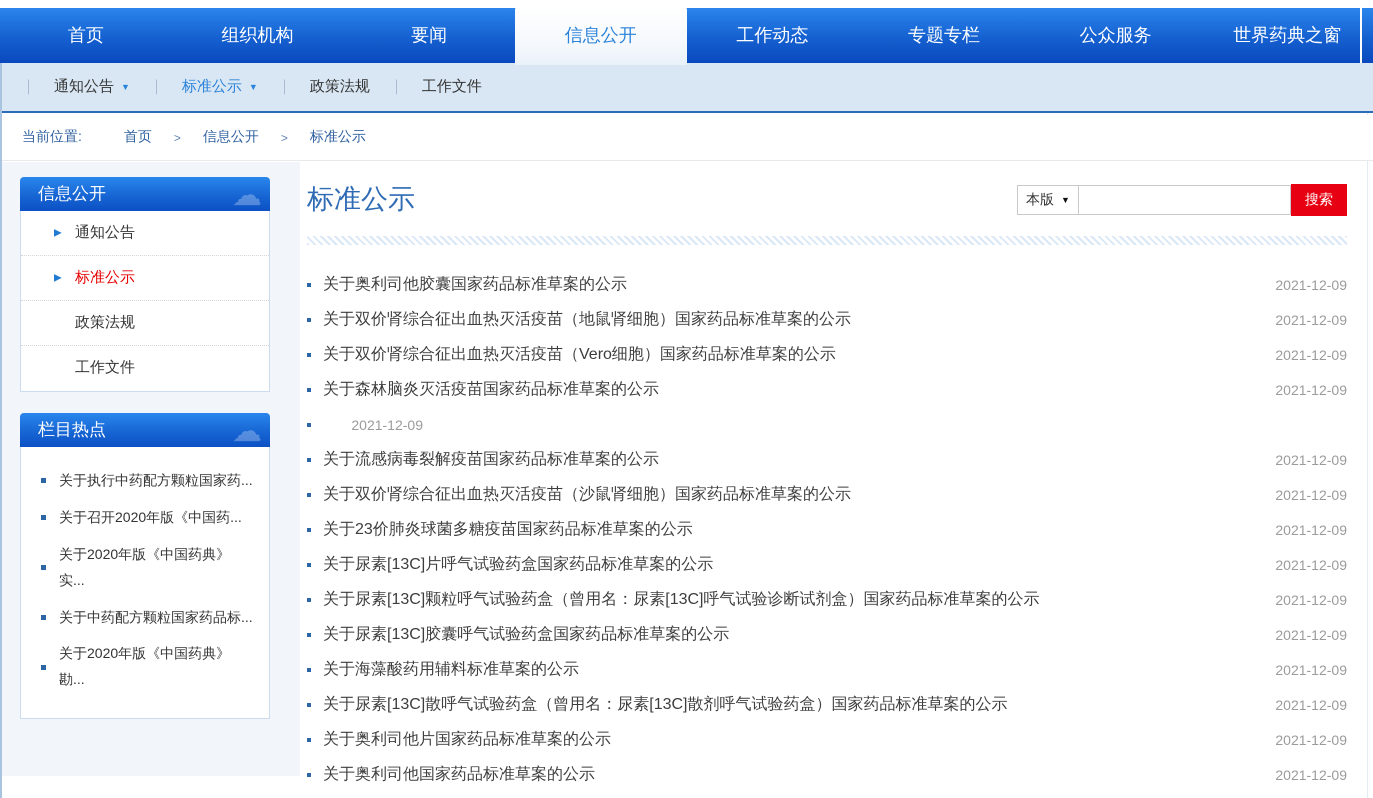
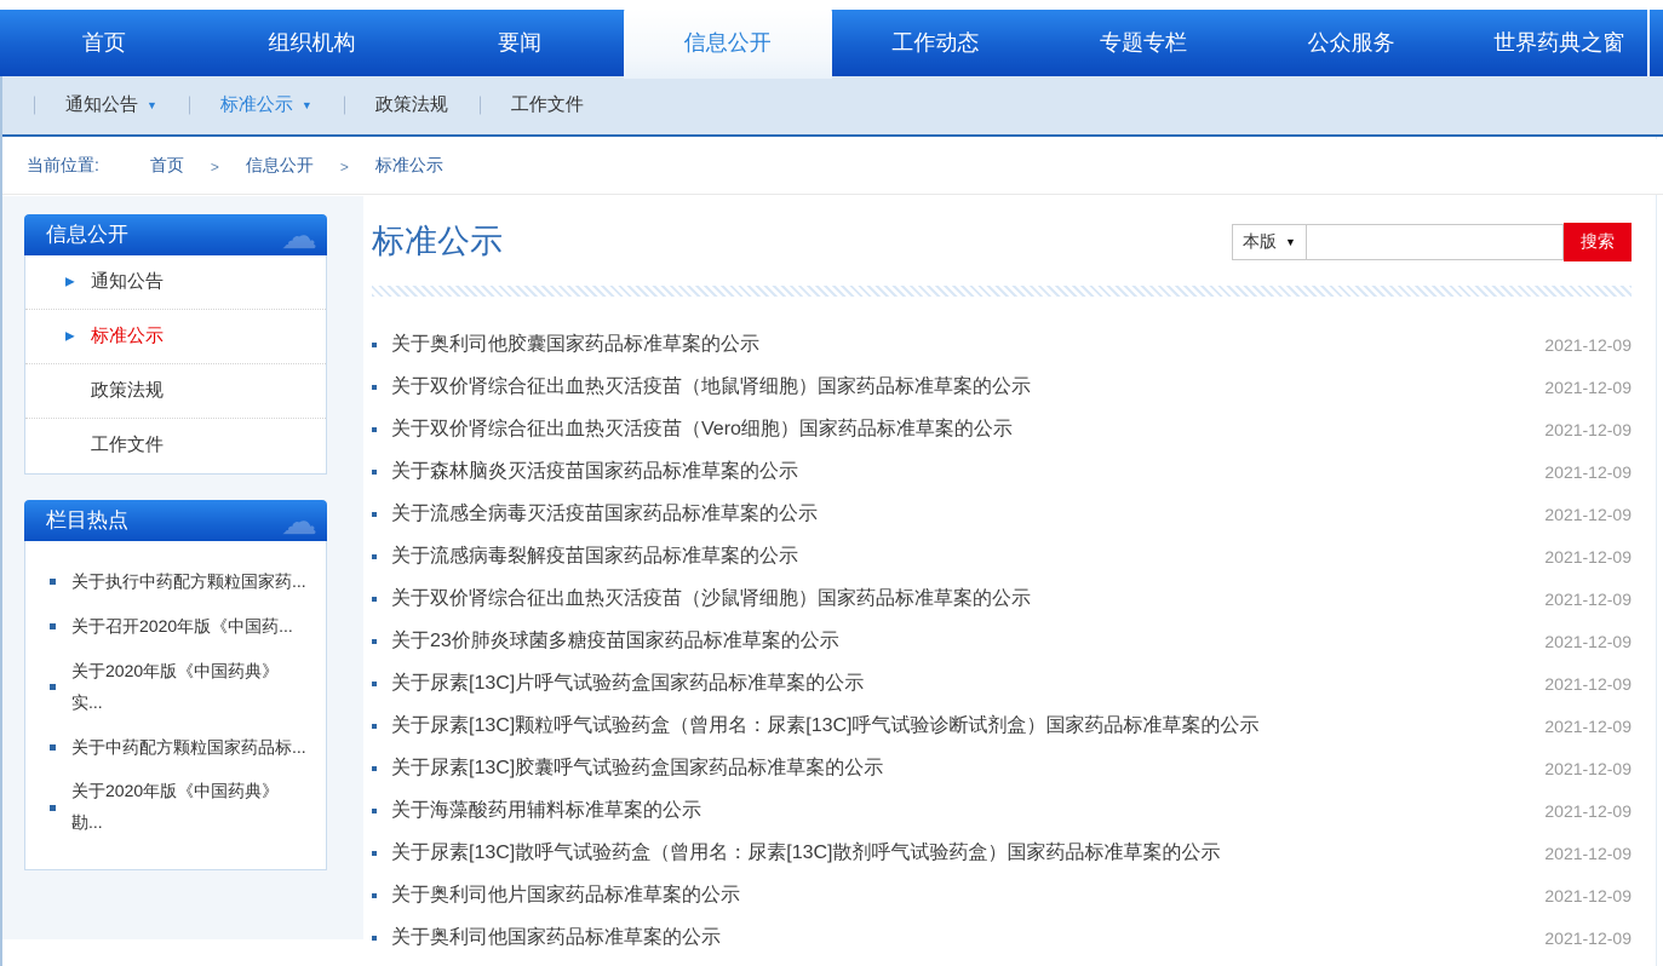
  首页
  组织机构
  要闻
  信息公开
  工作动态
  专题专栏
  公众服务
  世界药典之窗
  通知公告
  ▼
  标准公示
  ▼
  政策法规
  工作文件
  当前位置:
  首页
  >
  信息公开
  >
  标准公示
  信息公开
  ☁
  ▶
  通知公告
  ▶
  标准公示
  政策法规
  工作文件
  栏目热点
  ☁
  关于执行中药配方颗粒国家药...
  关于召开2020年版《中国药...
  关于2020年版《中国药典》
  实...
  关于中药配方颗粒国家药品标...
  关于2020年版《中国药典》
  勘...
  标准公示
  本版
  ▼
  搜索
  关于奥利司他胶囊国家药品标准草案的公示
  2021-12-09
  关于双价肾综合征出血热灭活疫苗（地鼠肾细胞）国家药品标准草案的公示
  2021-12-09
  关于双价肾综合征出血热灭活疫苗（Vero细胞）国家药品标准草案的公示
  2021-12-09
  关于森林脑炎灭活疫苗国家药品标准草案的公示
  2021-12-09
+ 关于流感全病毒灭活疫苗国家药品标准草案的公示
  2021-12-09
  关于流感病毒裂解疫苗国家药品标准草案的公示
  2021-12-09
  关于双价肾综合征出血热灭活疫苗（沙鼠肾细胞）国家药品标准草案的公示
  2021-12-09
  关于23价肺炎球菌多糖疫苗国家药品标准草案的公示
  2021-12-09
  关于尿素[13C]片呼气试验药盒国家药品标准草案的公示
  2021-12-09
  关于尿素[13C]颗粒呼气试验药盒（曾用名：尿素[13C]呼气试验诊断试剂盒）国家药品标准草案的公示
  2021-12-09
  关于尿素[13C]胶囊呼气试验药盒国家药品标准草案的公示
  2021-12-09
  关于海藻酸药用辅料标准草案的公示
  2021-12-09
  关于尿素[13C]散呼气试验药盒（曾用名：尿素[13C]散剂呼气试验药盒）国家药品标准草案的公示
  2021-12-09
  关于奥利司他片国家药品标准草案的公示
  2021-12-09
  关于奥利司他国家药品标准草案的公示
  2021-12-09
